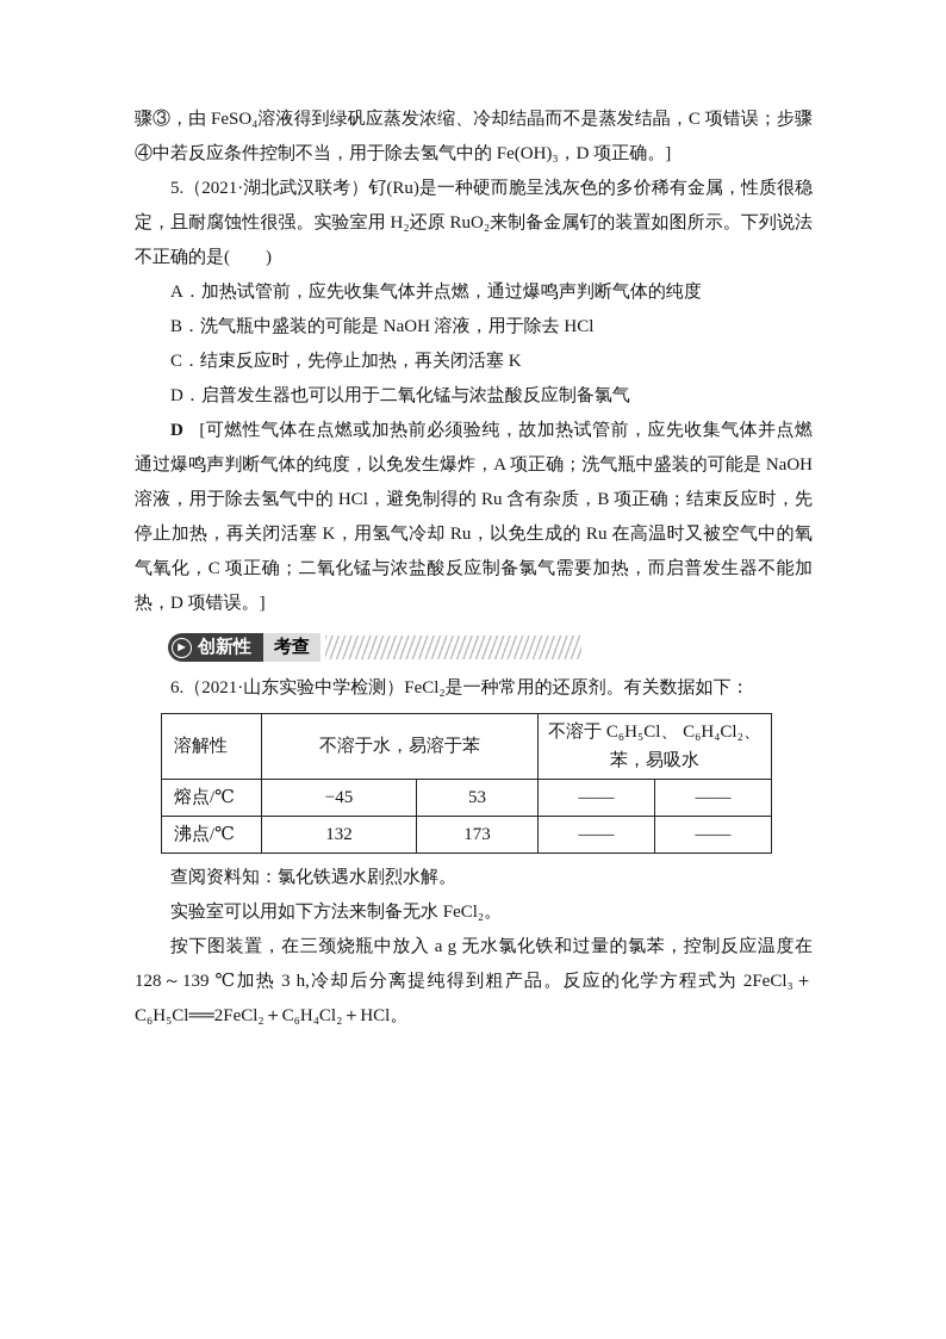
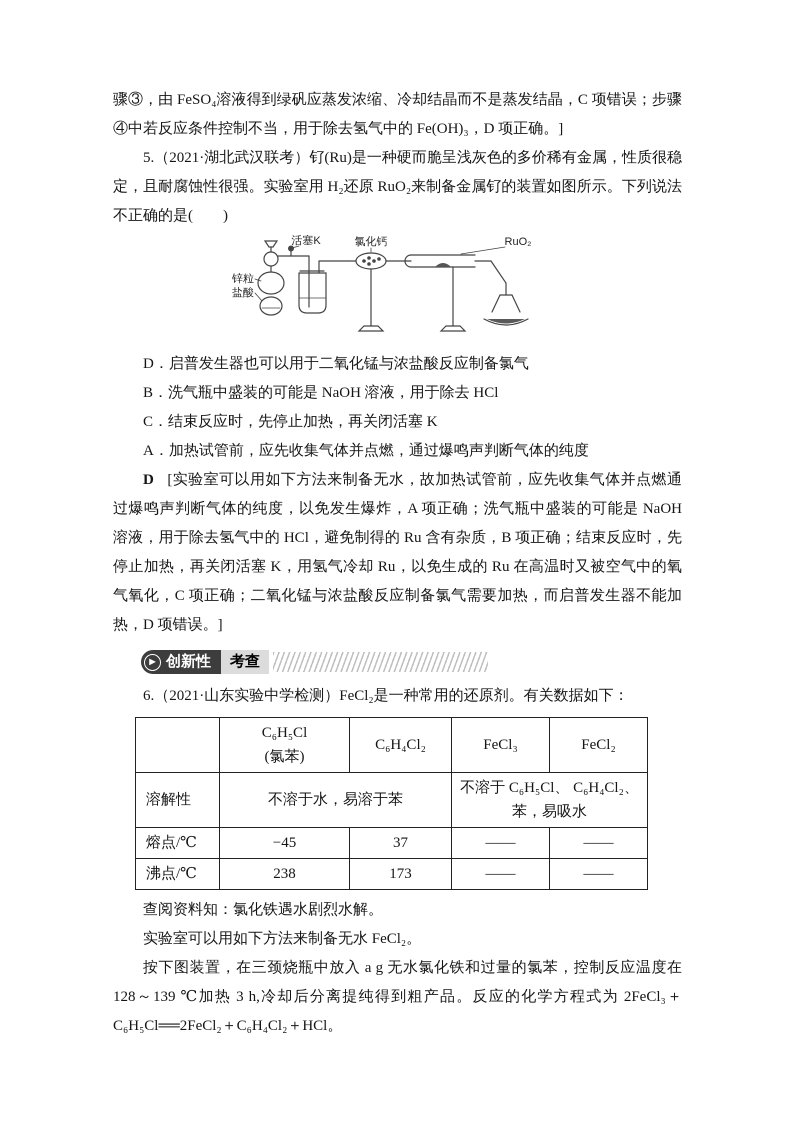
  骤③，由 FeSO₄溶液得到绿矾应蒸发浓缩、冷却结晶而不是蒸发结晶，C 项错误；步骤④中若反应条件控制不当，用于除去氢气中的 Fe(OH)₃，D 项正确。]
  5.（2021·湖北武汉联考）钌(Ru)是一种硬而脆呈浅灰色的多价稀有金属，性质很稳定，且耐腐蚀性很强。实验室用 H₂还原 RuO₂来制备金属钌的装置如图所示。下列说法不正确的是( )
+ 活塞K
+ 氯化钙
+ RuO₂
+ 锌粒
+ 盐酸
- A．加热试管前，应先收集气体并点燃，通过爆鸣声判断气体的纯度
+ D．启普发生器也可以用于二氧化锰与浓盐酸反应制备氯气
  B．洗气瓶中盛装的可能是 NaOH 溶液，用于除去 HCl
  C．结束反应时，先停止加热，再关闭活塞 K
- D．启普发生器也可以用于二氧化锰与浓盐酸反应制备氯气
+ A．加热试管前，应先收集气体并点燃，通过爆鸣声判断气体的纯度
- D [可燃性气体在点燃或加热前必须验纯，故加热试管前，应先收集气体并点燃通过爆鸣声判断气体的纯度，以免发生爆炸，A 项正确；洗气瓶中盛装的可能是 NaOH 溶液，用于除去氢气中的 HCl，避免制得的 Ru 含有杂质，B 项正确；结束反应时，先停止加热，再关闭活塞 K，用氢气冷却 Ru，以免生成的 Ru 在高温时又被空气中的氧气氧化，C 项正确；二氧化锰与浓盐酸反应制备氯气需要加热，而启普发生器不能加热，D 项错误。]
+ D [实验室可以用如下方法来制备无水，故加热试管前，应先收集气体并点燃通过爆鸣声判断气体的纯度，以免发生爆炸，A 项正确；洗气瓶中盛装的可能是 NaOH 溶液，用于除去氢气中的 HCl，避免制得的 Ru 含有杂质，B 项正确；结束反应时，先停止加热，再关闭活塞 K，用氢气冷却 Ru，以免生成的 Ru 在高温时又被空气中的氧气氧化，C 项正确；二氧化锰与浓盐酸反应制备氯气需要加热，而启普发生器不能加热，D 项错误。]
  ▶
  创新性
  考查
  6.（2021·山东实验中学检测）FeCl₂是一种常用的还原剂。有关数据如下：
+ 	C₆H₅Cl (氯苯)	C₆H₄Cl₂	FeCl₃	FeCl₂
  溶解性	不溶于水，易溶于苯	不溶于 C₆H₅Cl、 C₆H₄Cl₂、苯，易吸水
- 熔点/℃	−45	53	——	——
+ 熔点/℃	−45	37	——	——
- 沸点/℃	132	173	——	——
+ 沸点/℃	238	173	——	——
  查阅资料知：氯化铁遇水剧烈水解。
  实验室可以用如下方法来制备无水 FeCl₂。
  按下图装置，在三颈烧瓶中放入 a g 无水氯化铁和过量的氯苯，控制反应温度在 128～139 ℃加热 3 h,冷却后分离提纯得到粗产品。反应的化学方程式为 2FeCl₃＋C₆H₅Cl══2FeCl₂＋C₆H₄Cl₂＋HCl。
